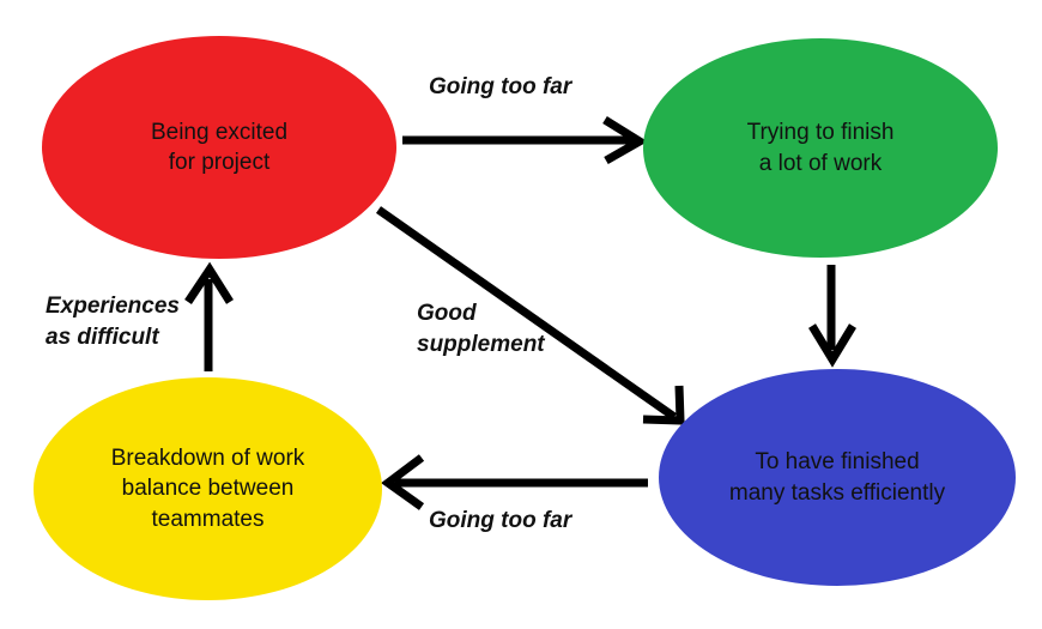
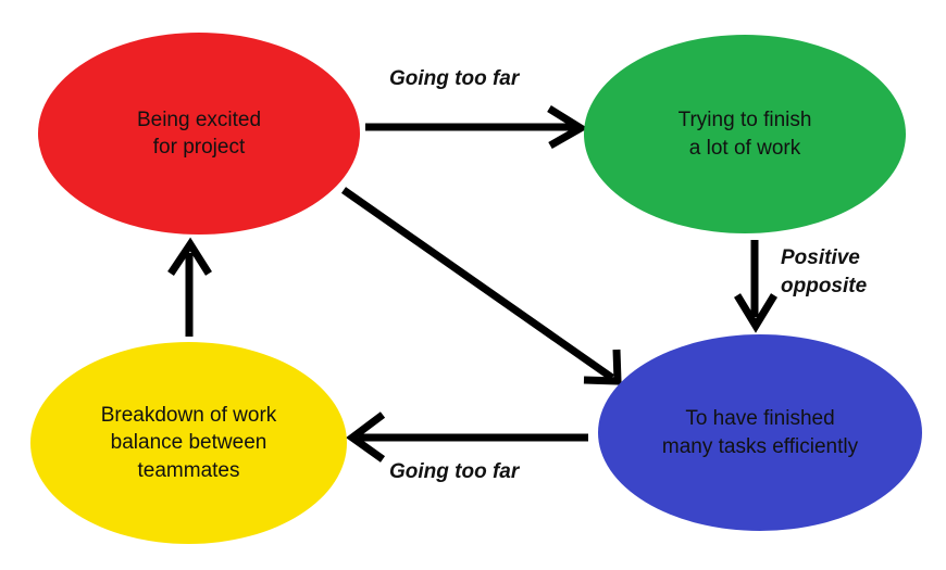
  Being excited
  for project
  Trying to finish
  a lot of work
  To have finished
  many tasks efficiently
  Breakdown of work
  balance between
  teammates
  Going too far
+ Positive
+ opposite
  Going too far
- Experiences
- as difficult
- Good
- supplement
